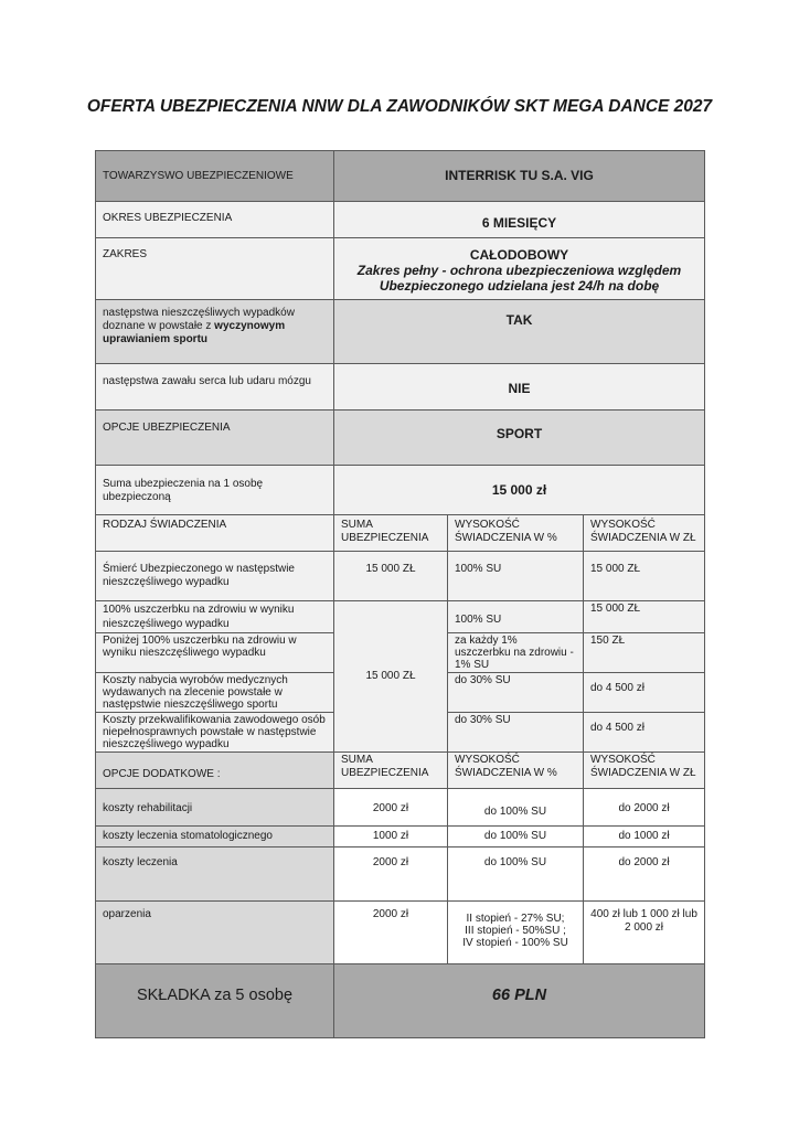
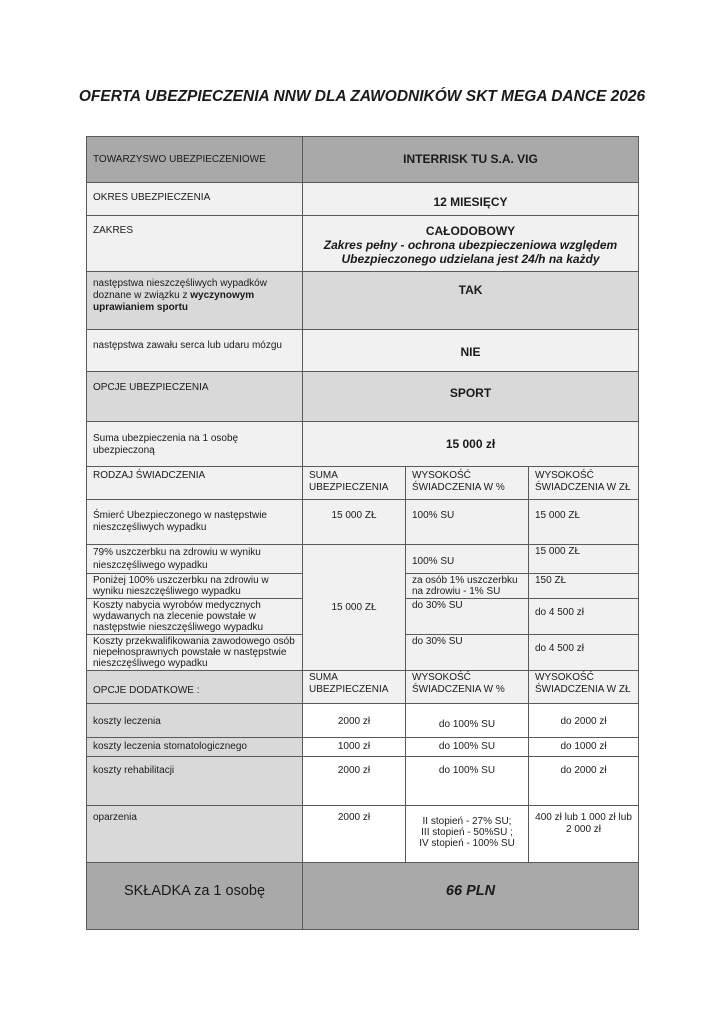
- OFERTA UBEZPIECZENIA NNW DLA ZAWODNIKÓW SKT MEGA DANCE 2027
+ OFERTA UBEZPIECZENIA NNW DLA ZAWODNIKÓW SKT MEGA DANCE 2026
  TOWARZYSWO UBEZPIECZENIOWE	INTERRISK TU S.A. VIG
- OKRES UBEZPIECZENIA	6 MIESIĘCY
+ OKRES UBEZPIECZENIA	12 MIESIĘCY
- ZAKRES	CAŁODOBOWY Zakres pełny - ochrona ubezpieczeniowa względem Ubezpieczonego udzielana jest 24/h na dobę
+ ZAKRES	CAŁODOBOWY Zakres pełny - ochrona ubezpieczeniowa względem Ubezpieczonego udzielana jest 24/h na każdy
- następstwa nieszczęśliwych wypadków doznane w powstałe z wyczynowym uprawianiem sportu	TAK
+ następstwa nieszczęśliwych wypadków doznane w związku z wyczynowym uprawianiem sportu	TAK
  następstwa zawału serca lub udaru mózgu	NIE
  OPCJE UBEZPIECZENIA	SPORT
  Suma ubezpieczenia na 1 osobę ubezpieczoną	15 000 zł
  RODZAJ ŚWIADCZENIA	SUMA UBEZPIECZENIA	WYSOKOŚĆ ŚWIADCZENIA W %	WYSOKOŚĆ ŚWIADCZENIA W ZŁ
- Śmierć Ubezpieczonego w następstwie nieszczęśliwego wypadku	15 000 ZŁ	100% SU	15 000 ZŁ
+ Śmierć Ubezpieczonego w następstwie nieszczęśliwych wypadku	15 000 ZŁ	100% SU	15 000 ZŁ
- 100% uszczerbku na zdrowiu w wyniku nieszczęśliwego wypadku	15 000 ZŁ	100% SU	15 000 ZŁ
+ 79% uszczerbku na zdrowiu w wyniku nieszczęśliwego wypadku	15 000 ZŁ	100% SU	15 000 ZŁ
- Poniżej 100% uszczerbku na zdrowiu w wyniku nieszczęśliwego wypadku	za każdy 1% uszczerbku na zdrowiu - 1% SU	150 ZŁ
+ Poniżej 100% uszczerbku na zdrowiu w wyniku nieszczęśliwego wypadku	za osób 1% uszczerbku na zdrowiu - 1% SU	150 ZŁ
- Koszty nabycia wyrobów medycznych wydawanych na zlecenie powstałe w następstwie nieszczęśliwego sportu	do 30% SU	do 4 500 zł
+ Koszty nabycia wyrobów medycznych wydawanych na zlecenie powstałe w następstwie nieszczęśliwego wypadku	do 30% SU	do 4 500 zł
  Koszty przekwalifikowania zawodowego osób niepełnosprawnych powstałe w następstwie nieszczęśliwego wypadku	do 30% SU	do 4 500 zł
  OPCJE DODATKOWE :	SUMA UBEZPIECZENIA	WYSOKOŚĆ ŚWIADCZENIA W %	WYSOKOŚĆ ŚWIADCZENIA W ZŁ
- koszty rehabilitacji	2000 zł	do 100% SU	do 2000 zł
+ koszty leczenia	2000 zł	do 100% SU	do 2000 zł
  koszty leczenia stomatologicznego	1000 zł	do 100% SU	do 1000 zł
- koszty leczenia	2000 zł	do 100% SU	do 2000 zł
+ koszty rehabilitacji	2000 zł	do 100% SU	do 2000 zł
  oparzenia	2000 zł	II stopień - 27% SU; III stopień - 50%SU ; IV stopień - 100% SU	400 zł lub 1 000 zł lub 2 000 zł
- SKŁADKA za 5 osobę	66 PLN
+ SKŁADKA za 1 osobę	66 PLN
